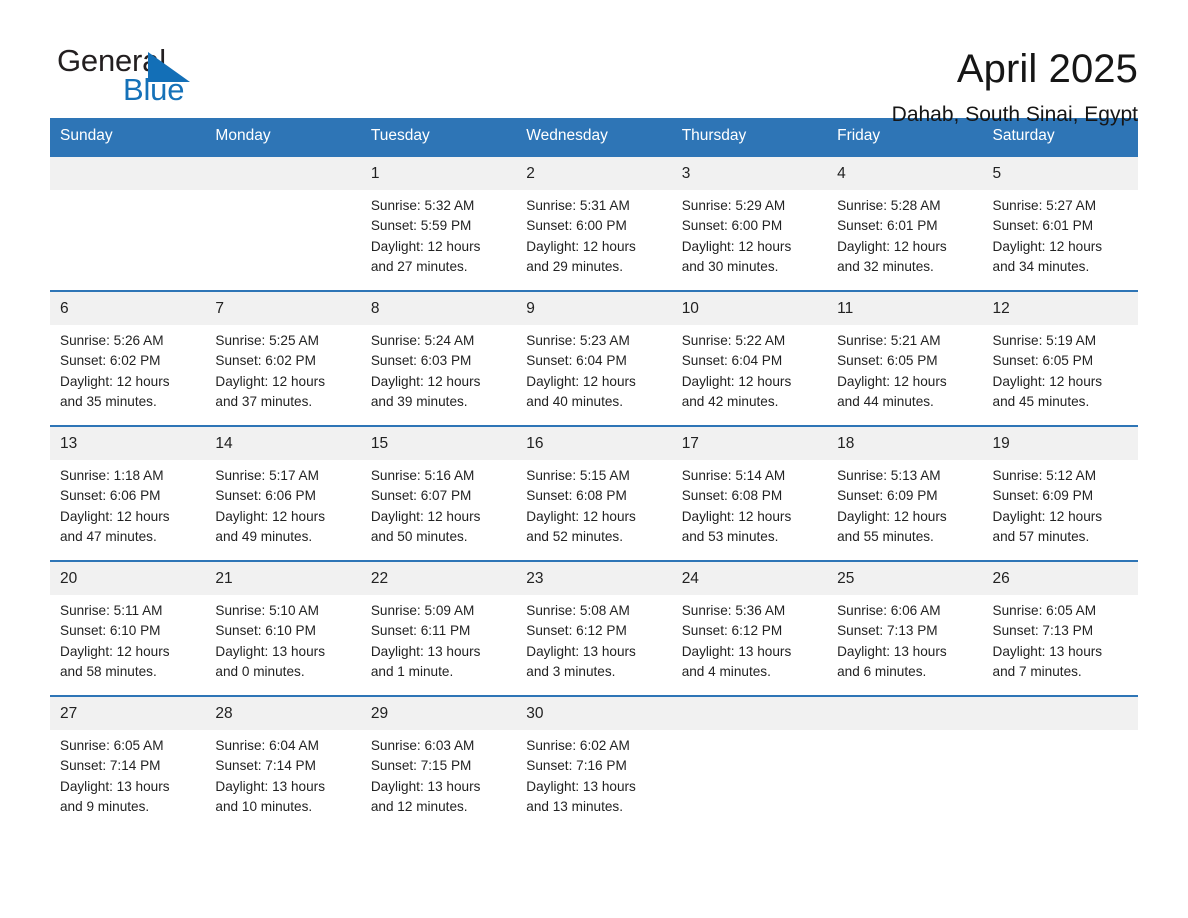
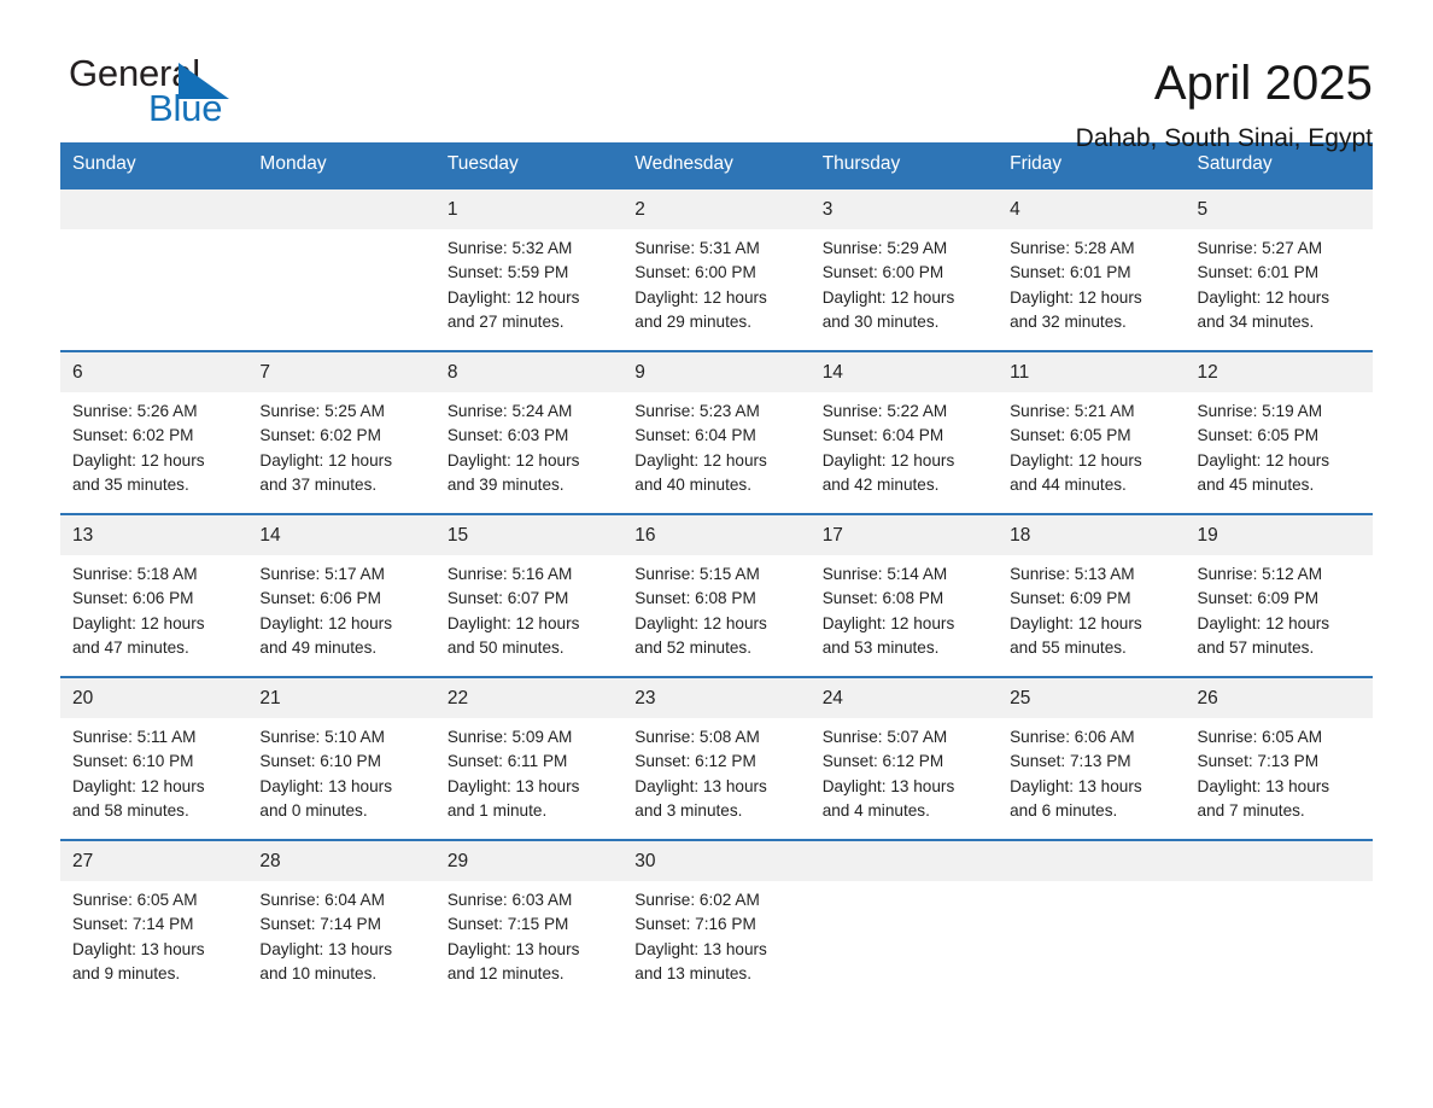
  Generl
  Blue
  April 2025
  Dahab, South Sinai, Egypt
  Sunday	Monday	Tuesday	Wednesday	Thursday	Friday	Saturday
  		1Sunrise: 5:32 AMSunset: 5:59 PMDaylight: 12 hoursand 27 minutes.	2Sunrise: 5:31 AMSunset: 6:00 PMDaylight: 12 hoursand 29 minutes.	3Sunrise: 5:29 AMSunset: 6:00 PMDaylight: 12 hoursand 30 minutes.	4Sunrise: 5:28 AMSunset: 6:01 PMDaylight: 12 hoursand 32 minutes.	5Sunrise: 5:27 AMSunset: 6:01 PMDaylight: 12 hoursand 34 minutes.
- 6Sunrise: 5:26 AMSunset: 6:02 PMDaylight: 12 hoursand 35 minutes.	7Sunrise: 5:25 AMSunset: 6:02 PMDaylight: 12 hoursand 37 minutes.	8Sunrise: 5:24 AMSunset: 6:03 PMDaylight: 12 hoursand 39 minutes.	9Sunrise: 5:23 AMSunset: 6:04 PMDaylight: 12 hoursand 40 minutes.	10Sunrise: 5:22 AMSunset: 6:04 PMDaylight: 12 hoursand 42 minutes.	11Sunrise: 5:21 AMSunset: 6:05 PMDaylight: 12 hoursand 44 minutes.	12Sunrise: 5:19 AMSunset: 6:05 PMDaylight: 12 hoursand 45 minutes.
+ 6Sunrise: 5:26 AMSunset: 6:02 PMDaylight: 12 hoursand 35 minutes.	7Sunrise: 5:25 AMSunset: 6:02 PMDaylight: 12 hoursand 37 minutes.	8Sunrise: 5:24 AMSunset: 6:03 PMDaylight: 12 hoursand 39 minutes.	9Sunrise: 5:23 AMSunset: 6:04 PMDaylight: 12 hoursand 40 minutes.	14Sunrise: 5:22 AMSunset: 6:04 PMDaylight: 12 hoursand 42 minutes.	11Sunrise: 5:21 AMSunset: 6:05 PMDaylight: 12 hoursand 44 minutes.	12Sunrise: 5:19 AMSunset: 6:05 PMDaylight: 12 hoursand 45 minutes.
- 13Sunrise: 1:18 AMSunset: 6:06 PMDaylight: 12 hoursand 47 minutes.	14Sunrise: 5:17 AMSunset: 6:06 PMDaylight: 12 hoursand 49 minutes.	15Sunrise: 5:16 AMSunset: 6:07 PMDaylight: 12 hoursand 50 minutes.	16Sunrise: 5:15 AMSunset: 6:08 PMDaylight: 12 hoursand 52 minutes.	17Sunrise: 5:14 AMSunset: 6:08 PMDaylight: 12 hoursand 53 minutes.	18Sunrise: 5:13 AMSunset: 6:09 PMDaylight: 12 hoursand 55 minutes.	19Sunrise: 5:12 AMSunset: 6:09 PMDaylight: 12 hoursand 57 minutes.
+ 13Sunrise: 5:18 AMSunset: 6:06 PMDaylight: 12 hoursand 47 minutes.	14Sunrise: 5:17 AMSunset: 6:06 PMDaylight: 12 hoursand 49 minutes.	15Sunrise: 5:16 AMSunset: 6:07 PMDaylight: 12 hoursand 50 minutes.	16Sunrise: 5:15 AMSunset: 6:08 PMDaylight: 12 hoursand 52 minutes.	17Sunrise: 5:14 AMSunset: 6:08 PMDaylight: 12 hoursand 53 minutes.	18Sunrise: 5:13 AMSunset: 6:09 PMDaylight: 12 hoursand 55 minutes.	19Sunrise: 5:12 AMSunset: 6:09 PMDaylight: 12 hoursand 57 minutes.
- 20Sunrise: 5:11 AMSunset: 6:10 PMDaylight: 12 hoursand 58 minutes.	21Sunrise: 5:10 AMSunset: 6:10 PMDaylight: 13 hoursand 0 minutes.	22Sunrise: 5:09 AMSunset: 6:11 PMDaylight: 13 hoursand 1 minute.	23Sunrise: 5:08 AMSunset: 6:12 PMDaylight: 13 hoursand 3 minutes.	24Sunrise: 5:36 AMSunset: 6:12 PMDaylight: 13 hoursand 4 minutes.	25Sunrise: 6:06 AMSunset: 7:13 PMDaylight: 13 hoursand 6 minutes.	26Sunrise: 6:05 AMSunset: 7:13 PMDaylight: 13 hoursand 7 minutes.
+ 20Sunrise: 5:11 AMSunset: 6:10 PMDaylight: 12 hoursand 58 minutes.	21Sunrise: 5:10 AMSunset: 6:10 PMDaylight: 13 hoursand 0 minutes.	22Sunrise: 5:09 AMSunset: 6:11 PMDaylight: 13 hoursand 1 minute.	23Sunrise: 5:08 AMSunset: 6:12 PMDaylight: 13 hoursand 3 minutes.	24Sunrise: 5:07 AMSunset: 6:12 PMDaylight: 13 hoursand 4 minutes.	25Sunrise: 6:06 AMSunset: 7:13 PMDaylight: 13 hoursand 6 minutes.	26Sunrise: 6:05 AMSunset: 7:13 PMDaylight: 13 hoursand 7 minutes.
  27Sunrise: 6:05 AMSunset: 7:14 PMDaylight: 13 hoursand 9 minutes.	28Sunrise: 6:04 AMSunset: 7:14 PMDaylight: 13 hoursand 10 minutes.	29Sunrise: 6:03 AMSunset: 7:15 PMDaylight: 13 hoursand 12 minutes.	30Sunrise: 6:02 AMSunset: 7:16 PMDaylight: 13 hoursand 13 minutes.
